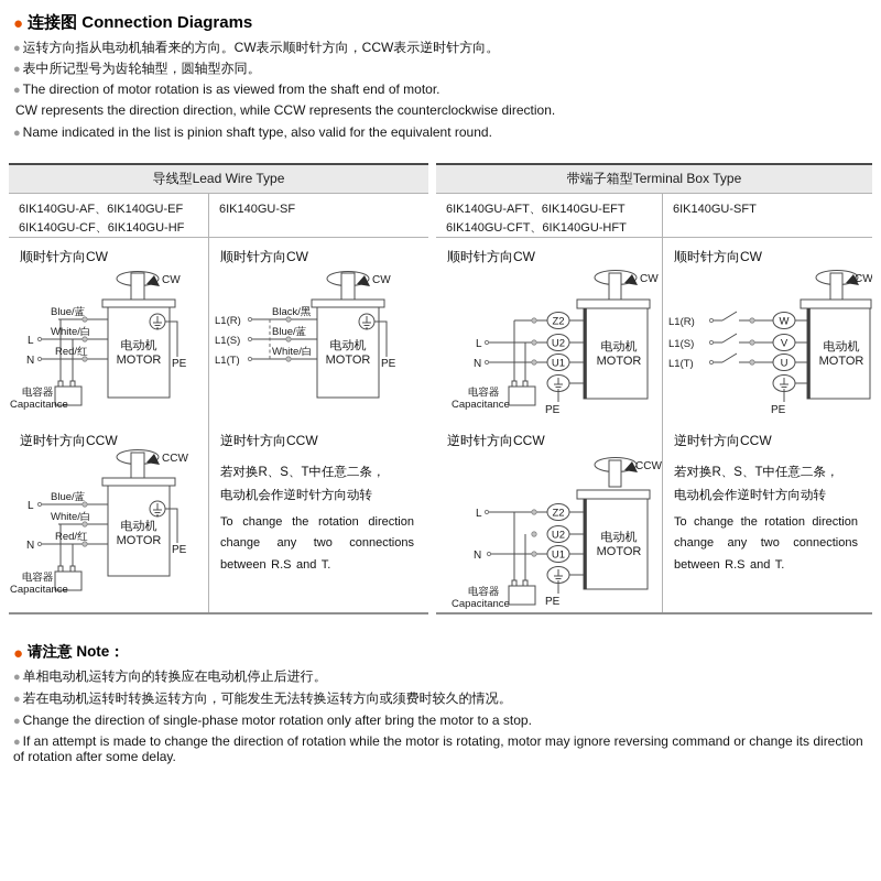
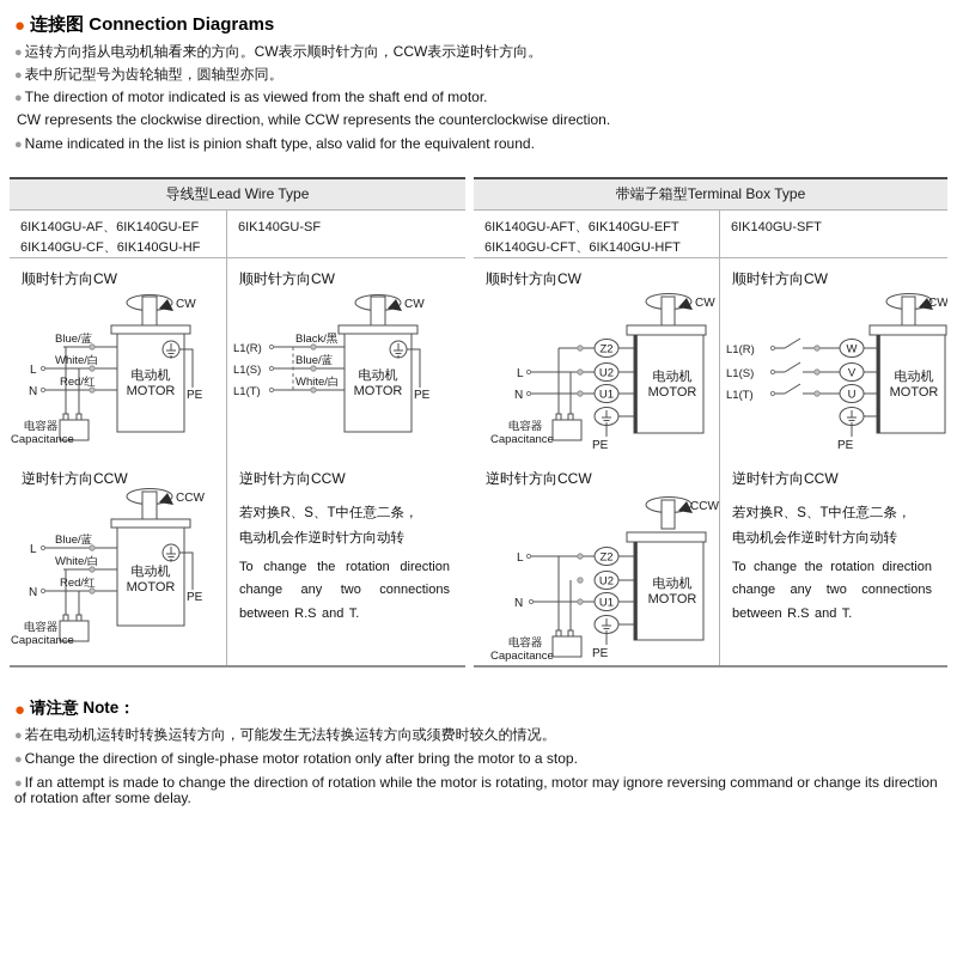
  ●
  连接图 Connection Diagrams
  ● 运转方向指从电动机轴看来的方向。CW表示顺时针方向，CCW表示逆时针方向。
  ● 表中所记型号为齿轮轴型，圆轴型亦同。
- ● The direction of motor rotation is as viewed from the shaft end of motor.
+ ● The direction of motor indicated is as viewed from the shaft end of motor.
- CW represents the direction direction, while CCW represents the counterclockwise direction.
+ CW represents the clockwise direction, while CCW represents the counterclockwise direction.
  ● Name indicated in the list is pinion shaft type, also valid for the equivalent round.
  导线型Lead Wire Type
  6IK140GU-AF、6IK140GU-EF
  6IK140GU-CF、6IK140GU-HF
  6IK140GU-SF
  顺时针方向CW
  CW
  电动机
  MOTOR
  PE
  Blue/蓝
  White/白
  Red/红
  L
  N
  电容器
  Capacitance
  顺时针方向CW
  CW
  电动机
  MOTOR
  PE
  L1(R)
  L1(S)
  L1(T)
  Black/黑
  Blue/蓝
  White/白
  逆时针方向CCW
  CCW
  电动机
  MOTOR
  PE
  Blue/蓝
  White/白
  Red/红
  L
  N
  电容器
  Capacitance
  逆时针方向CCW
  若对换R、S、T中任意二条，
  电动机会作逆时针方向动转
  To change the rotation direction change any two connections between R.S and T.
  带端子箱型Terminal Box Type
  6IK140GU-AFT、6IK140GU-EFT
  6IK140GU-CFT、6IK140GU-HFT
  6IK140GU-SFT
  顺时针方向CW
  CW
  电动机
  MOTOR
  Z2
  U2
  U1
  PE
  L
  N
  电容器
  Capacitance
  顺时针方向CW
  CW
  电动机
  MOTOR
  W
  V
  U
  PE
  L1(R)
  L1(S)
  L1(T)
  逆时针方向CCW
  CCW
  电动机
  MOTOR
  Z2
  U2
  U1
  PE
  L
  N
  电容器
  Capacitance
  逆时针方向CCW
  若对换R、S、T中任意二条，
  电动机会作逆时针方向动转
  To change the rotation direction change any two connections between R.S and T.
  ●
  请注意 Note：
- ● 单相电动机运转方向的转换应在电动机停止后进行。
  ● 若在电动机运转时转换运转方向，可能发生无法转换运转方向或须费时较久的情况。
  ● Change the direction of single-phase motor rotation only after bring the motor to a stop.
  ● If an attempt is made to change the direction of rotation while the motor is rotating, motor may ignore reversing command or change its direction of rotation after some delay.
